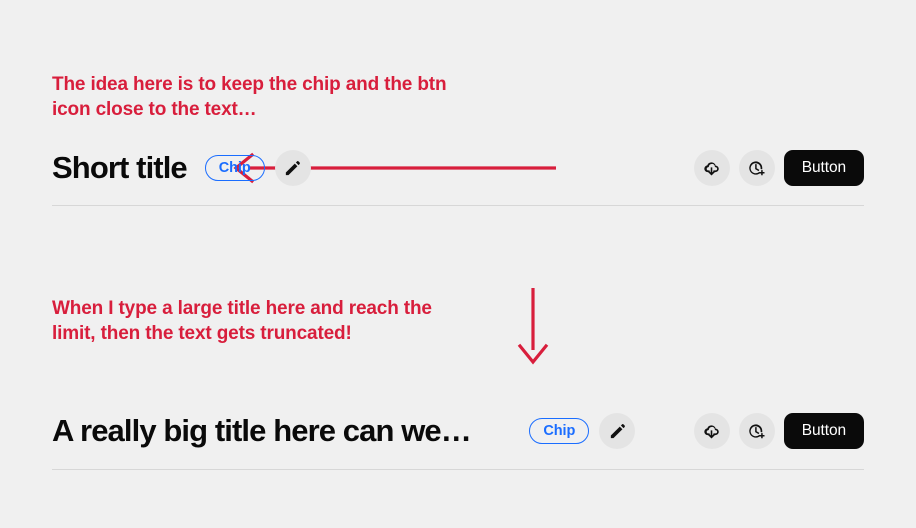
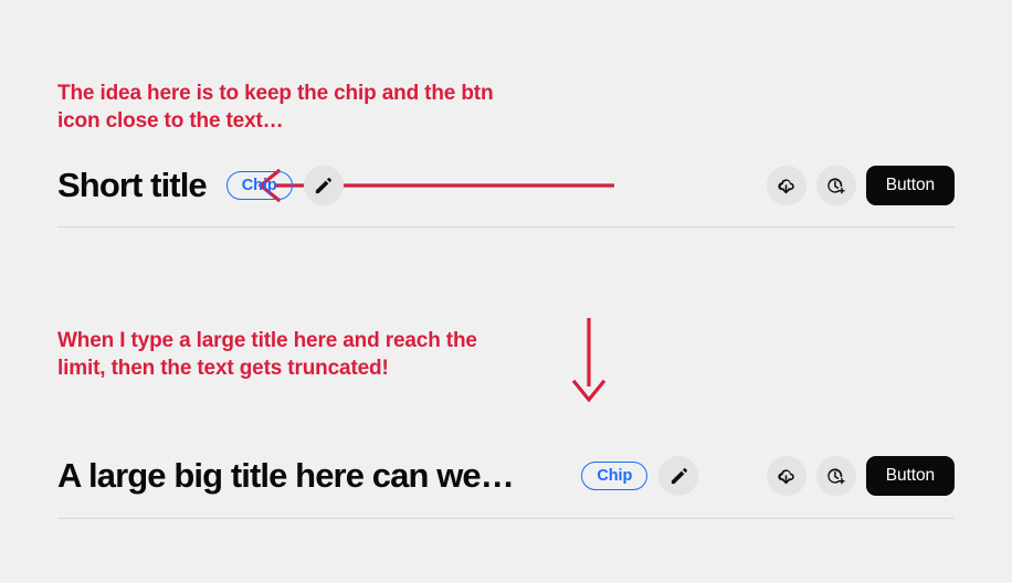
  The idea here is to keep the chip and the btn
  icon close to the text…
  Short title
  Chip
  Button
  When I type a large title here and reach the
  limit, then the text gets truncated!
- A really big title here can we…
+ A large big title here can we…
  Chip
  Button
